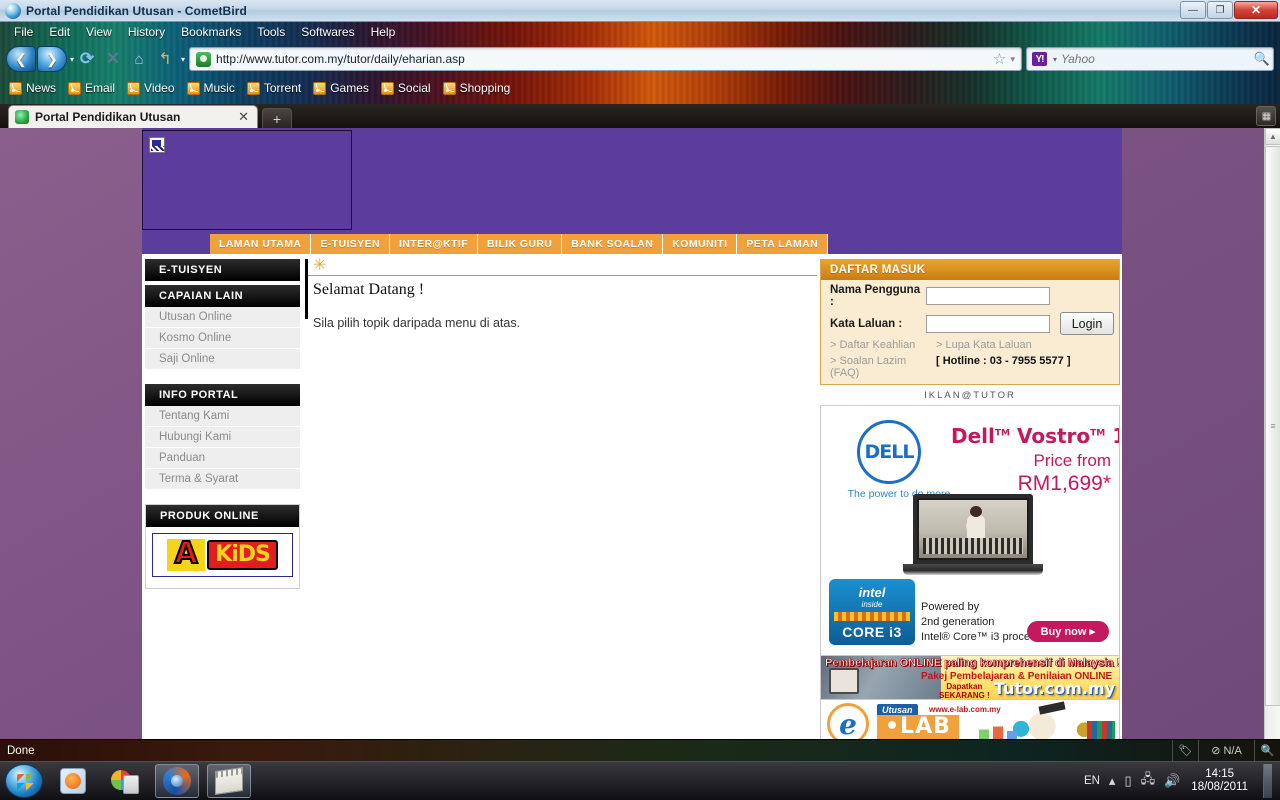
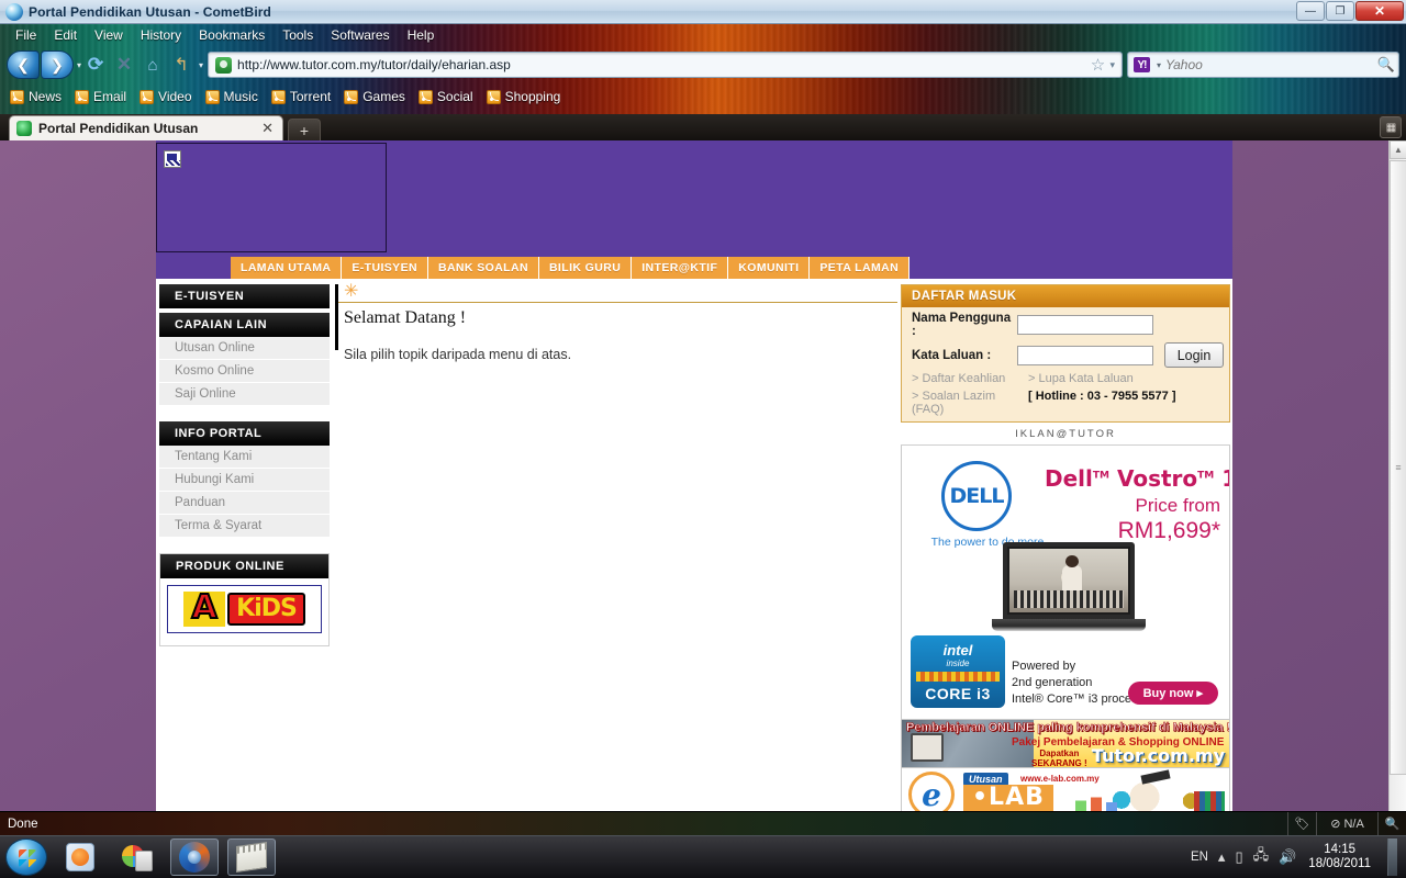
  Portal Pendidikan Utusan - CometBird
  —
  ❐
  ✕
  File
  Edit
  View
  History
  Bookmarks
  Tools
  Softwares
  Help
  ❮
  ❯
  ▾
  ⟳
  ✕
  ⌂
  ↰
  ▾
  http://www.tutor.com.my/tutor/daily/eharian.asp
  ☆
  ▾
  Y!
  ▾
  Yahoo
  🔍
  News
  Email
  Video
  Music
  Torrent
  Games
  Social
  Shopping
  Portal Pendidikan Utusan
  ✕
  +
  ▦
  LAMAN UTAMA
  E-TUISYEN
- INTER@KTIF
+ BANK SOALAN
  BILIK GURU
- BANK SOALAN
+ INTER@KTIF
  KOMUNITI
  PETA LAMAN
  E-TUISYEN
  CAPAIAN LAIN
  Utusan Online
  Kosmo Online
  Saji Online
  INFO PORTAL
  Tentang Kami
  Hubungi Kami
  Panduan
  Terma & Syarat
  PRODUK ONLINE
  KiDS
  ✳
  Selamat Datang !
  Sila pilih topik daripada menu di atas.
  DAFTAR MASUK
  Nama Pengguna :
  Kata Laluan :
  Login
  > Daftar Keahlian
  > Lupa Kata Laluan
  > Soalan Lazim (FAQ)
  [ Hotline : 03 - 7955 5577 ]
  IKLAN@TUTOR
  DELL
  DellTM VostroTM
  Price from
  RM1,699*
  intel
  inside
  CORE i3
  Powered by
  2nd generation
  Intel® Core™ i3 proce
  Buy now ▸
  Pembelajaran ONLINE paling komprehensif di Malaysia !
- Pakej Pembelajaran & Penilaian ONLINE
+ Pakej Pembelajaran & Shopping ONLINE
  Dapatkan
  SEKARANG !
  Tutor.com.my
  e
  Utusan
  •LAB
  ▲
  ≡
  Done
  🏷
  ⊘
  N/A
  🔍
  EN
  ▴
  ▯
  🖧
  🔊
  14:15
  18/08/2011
